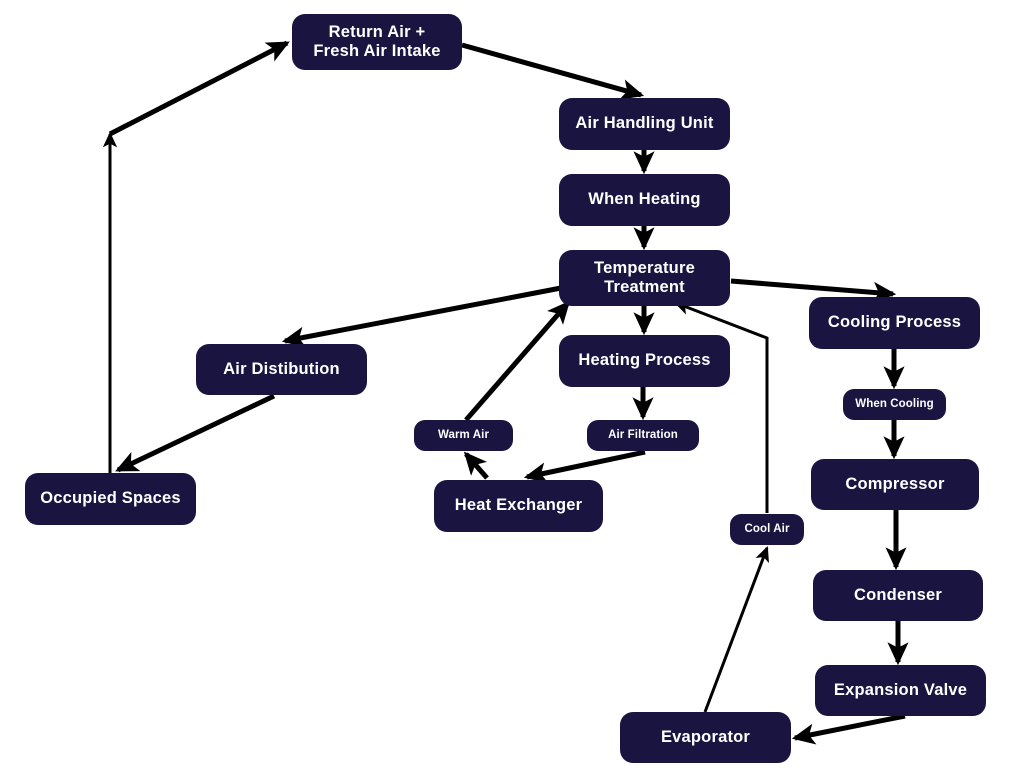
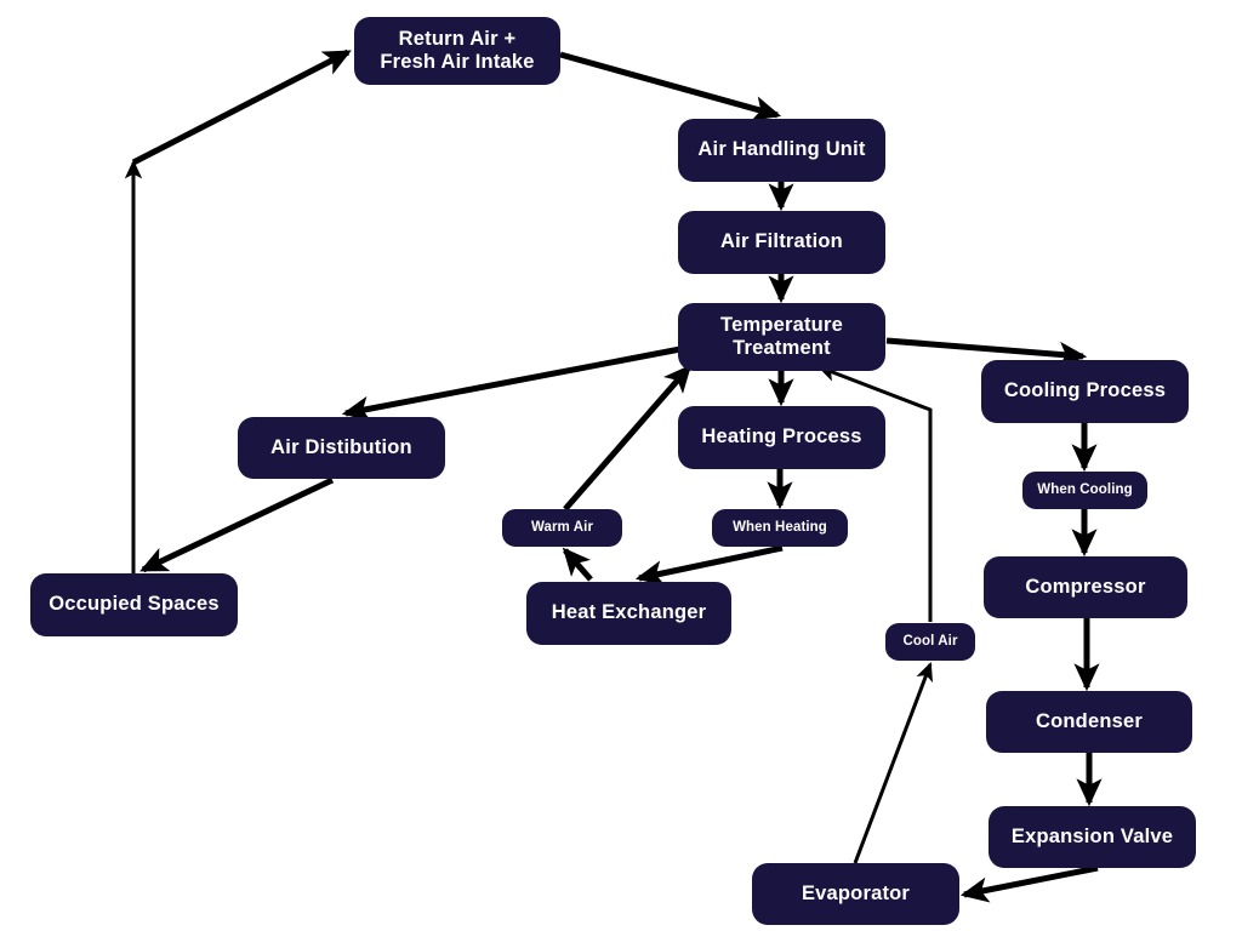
  Return Air +
  Fresh Air Intake
  Air Handling Unit
- When Heating
+ Air Filtration
  Temperature
  Treatment
  Cooling Process
  Heating Process
  Air Distibution
  When Cooling
  Warm Air
- Air Filtration
+ When Heating
  Compressor
  Occupied Spaces
  Heat Exchanger
  Cool Air
  Condenser
  Expansion Valve
  Evaporator
